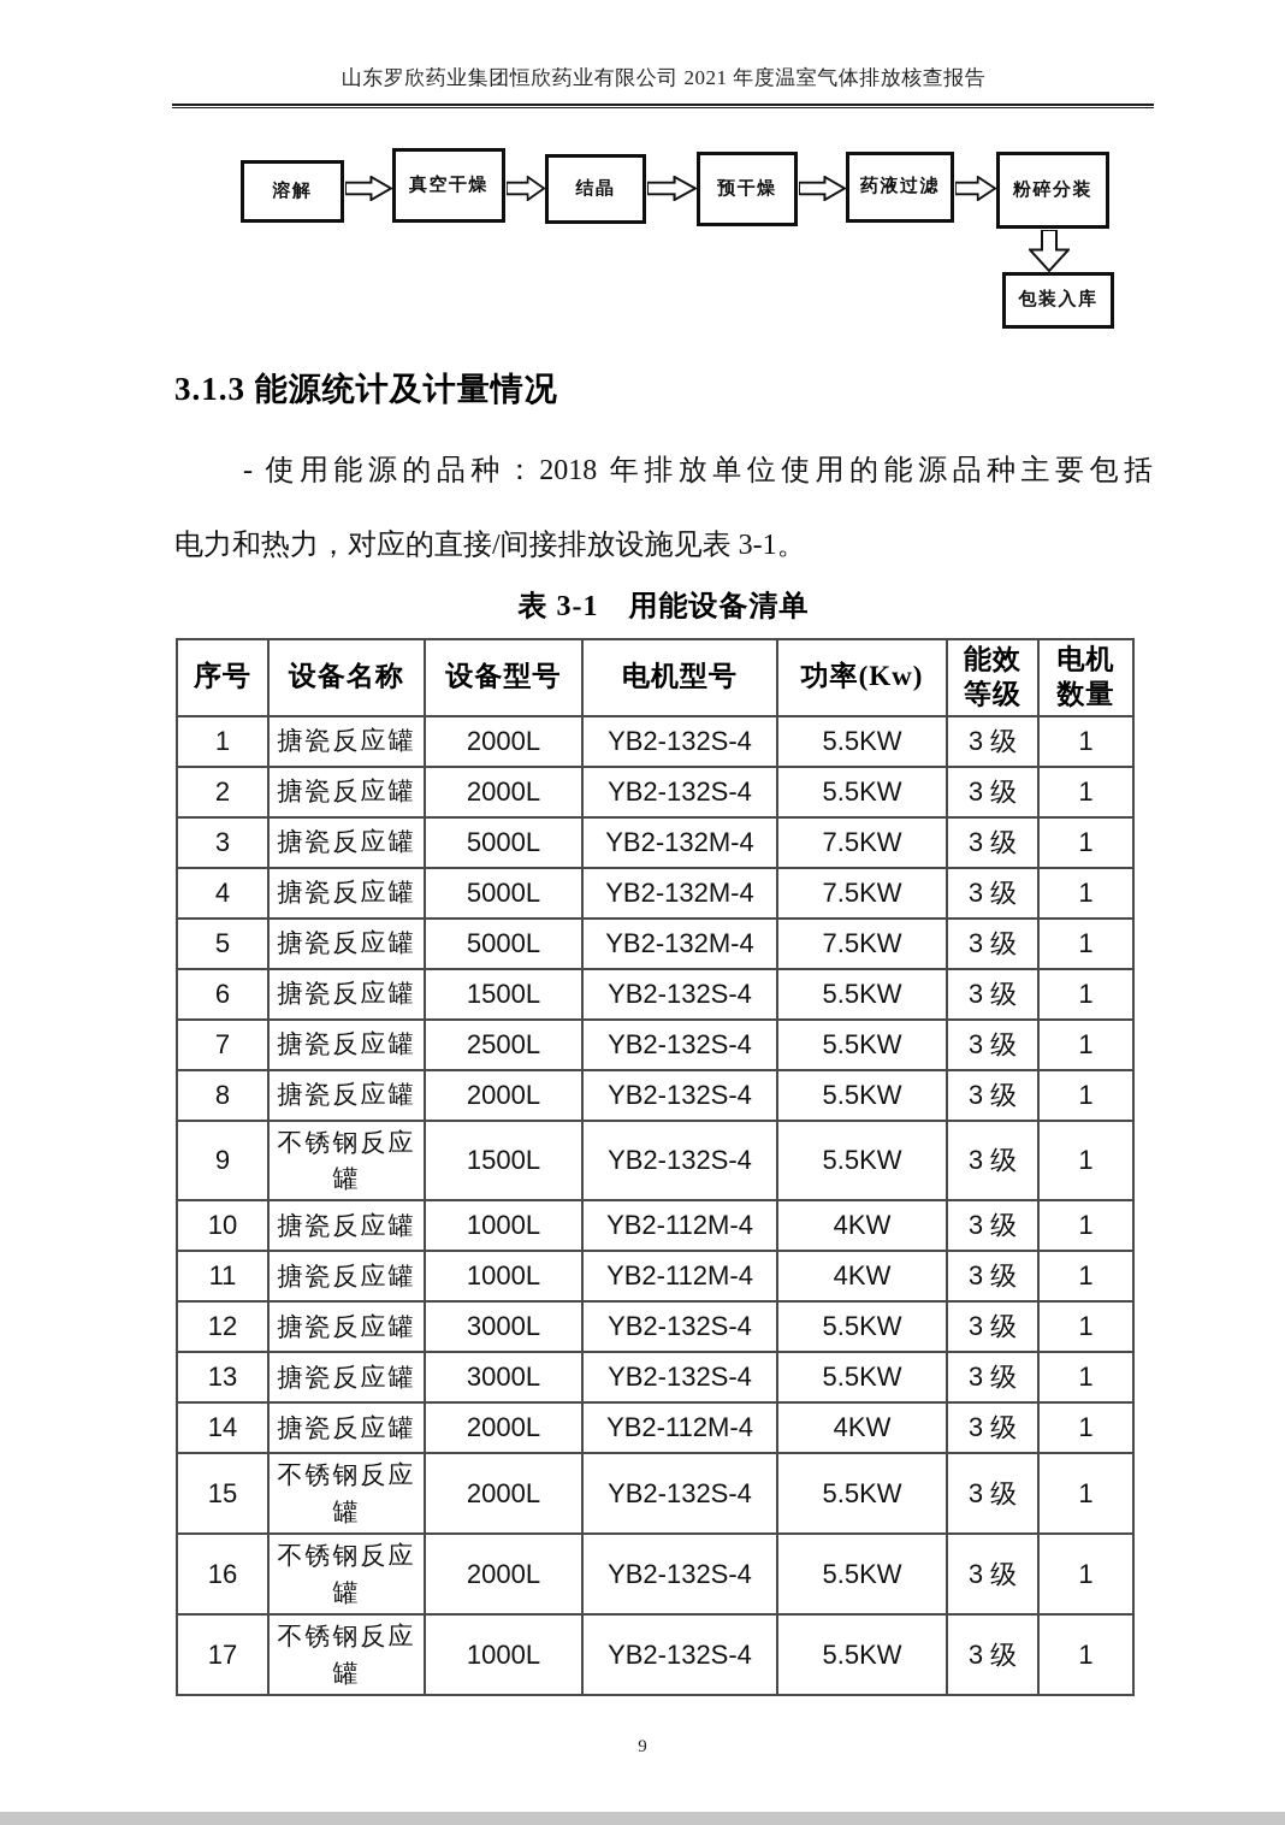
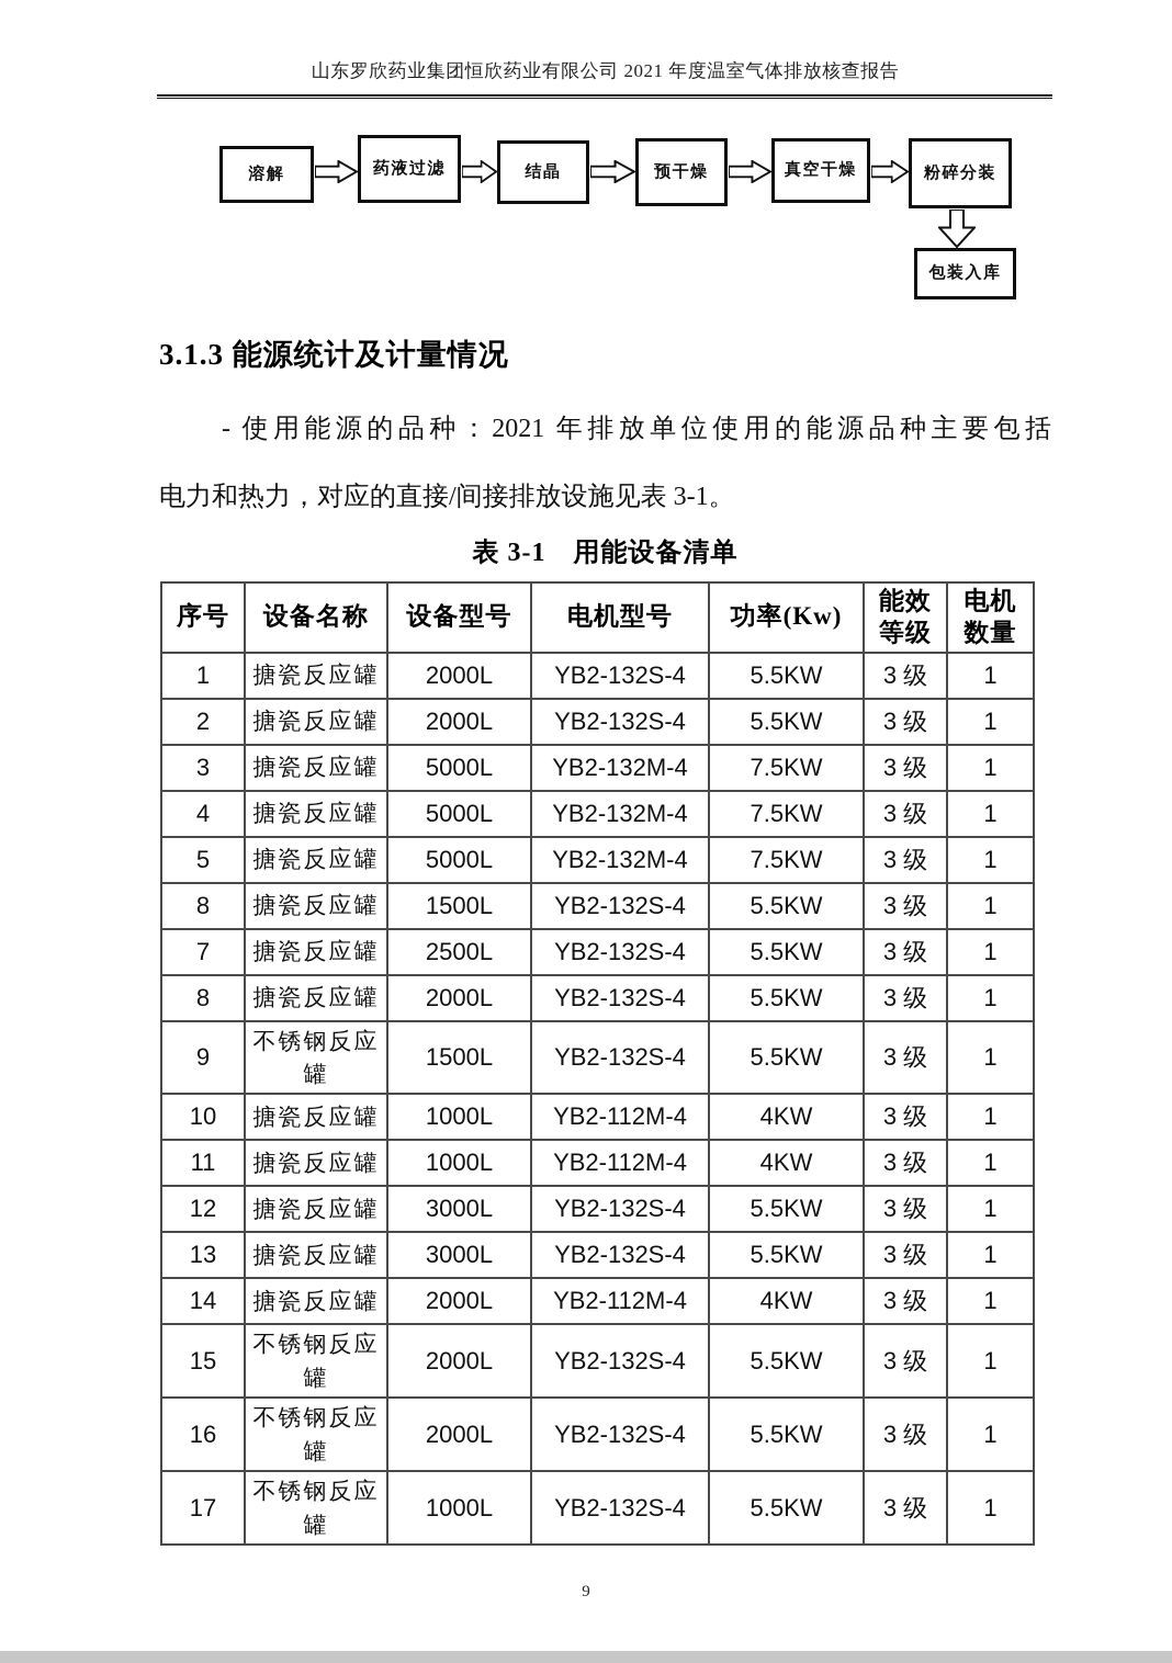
  山东罗欣药业集团恒欣药业有限公司 2021 年度温室气体排放核查报告
  溶解
- 真空干燥
+ 药液过滤
  结晶
  预干燥
- 药液过滤
+ 真空干燥
  粉碎分装
  包装入库
  3.1.3 能源统计及计量情况
- - 使用能源的品种：2018 年排放单位使用的能源品种主要包括
+ - 使用能源的品种：2021 年排放单位使用的能源品种主要包括
  电力和热力，对应的直接/间接排放设施见表 3-1。
  表 3-1 用能设备清单
  序号	设备名称	设备型号	电机型号	功率(Kw)	能效等级	电机数量
  1	搪瓷反应罐	2000L	YB2-132S-4	5.5KW	3 级	1
  2	搪瓷反应罐	2000L	YB2-132S-4	5.5KW	3 级	1
  3	搪瓷反应罐	5000L	YB2-132M-4	7.5KW	3 级	1
  4	搪瓷反应罐	5000L	YB2-132M-4	7.5KW	3 级	1
  5	搪瓷反应罐	5000L	YB2-132M-4	7.5KW	3 级	1
- 6	搪瓷反应罐	1500L	YB2-132S-4	5.5KW	3 级	1
+ 8	搪瓷反应罐	1500L	YB2-132S-4	5.5KW	3 级	1
  7	搪瓷反应罐	2500L	YB2-132S-4	5.5KW	3 级	1
  8	搪瓷反应罐	2000L	YB2-132S-4	5.5KW	3 级	1
  9	不锈钢反应罐	1500L	YB2-132S-4	5.5KW	3 级	1
  10	搪瓷反应罐	1000L	YB2-112M-4	4KW	3 级	1
  11	搪瓷反应罐	1000L	YB2-112M-4	4KW	3 级	1
  12	搪瓷反应罐	3000L	YB2-132S-4	5.5KW	3 级	1
  13	搪瓷反应罐	3000L	YB2-132S-4	5.5KW	3 级	1
  14	搪瓷反应罐	2000L	YB2-112M-4	4KW	3 级	1
  15	不锈钢反应罐	2000L	YB2-132S-4	5.5KW	3 级	1
  16	不锈钢反应罐	2000L	YB2-132S-4	5.5KW	3 级	1
  17	不锈钢反应罐	1000L	YB2-132S-4	5.5KW	3 级	1
  9
